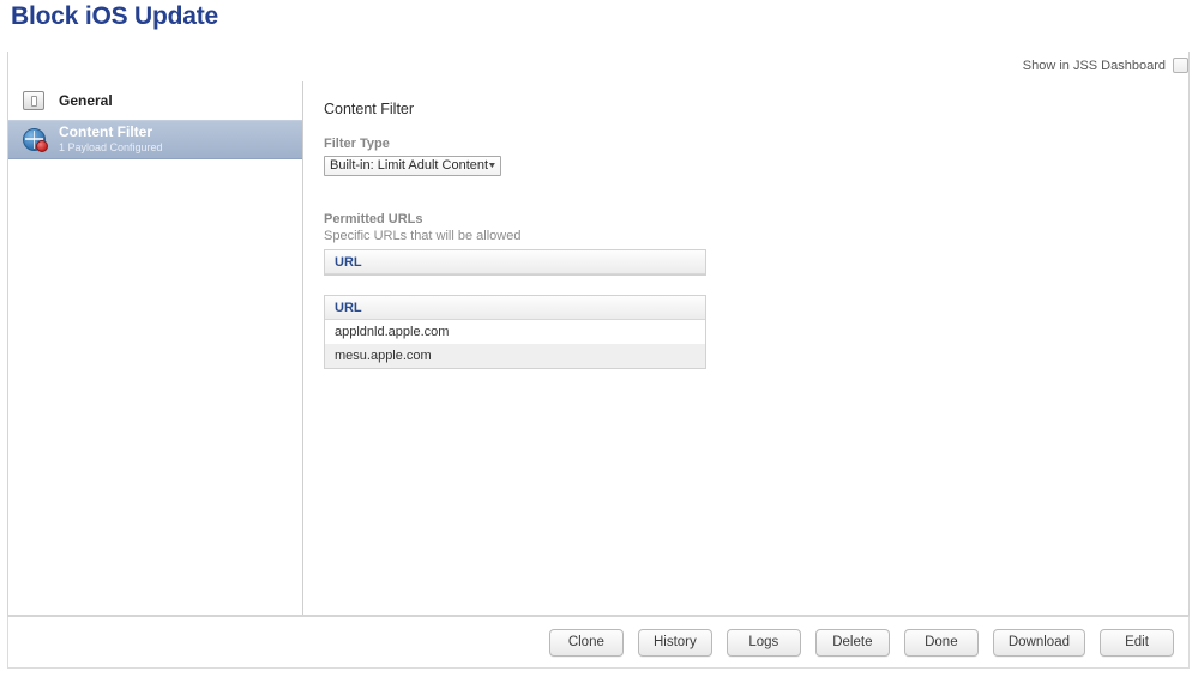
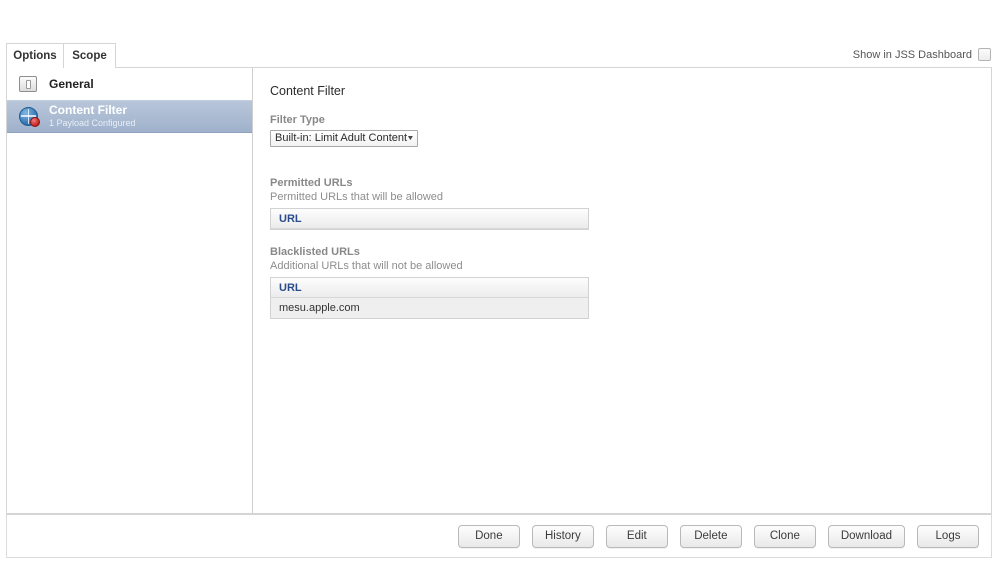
- Block iOS Update
  General
  Content Filter
  1 Payload Configured
  Content Filter
  Filter Type
  Built-in: Limit Adult Content
  Permitted URLs
- Specific URLs that will be allowed
+ Permitted URLs that will be allowed
  URL
+ Blacklisted URLs
+ Additional URLs that will not be allowed
  URL
- appldnld.apple.com
  mesu.apple.com
+ Options
+ Scope
  Show in JSS Dashboard
- Clone
+ Done
  History
- Logs
+ Edit
  Delete
- Done
+ Clone
  Download
- Edit
+ Logs
